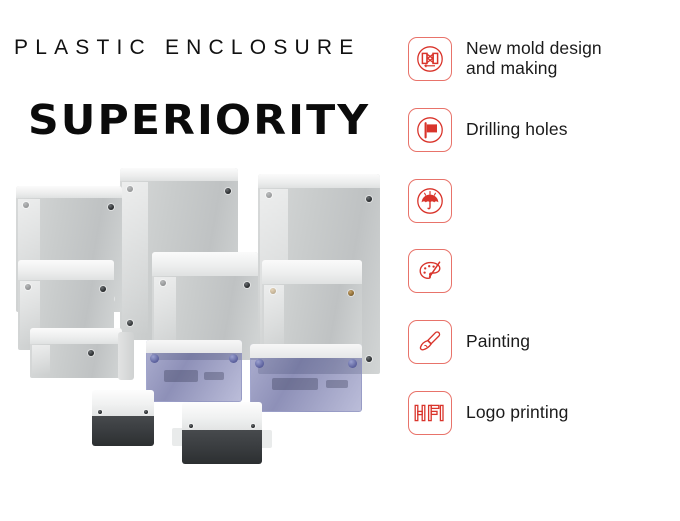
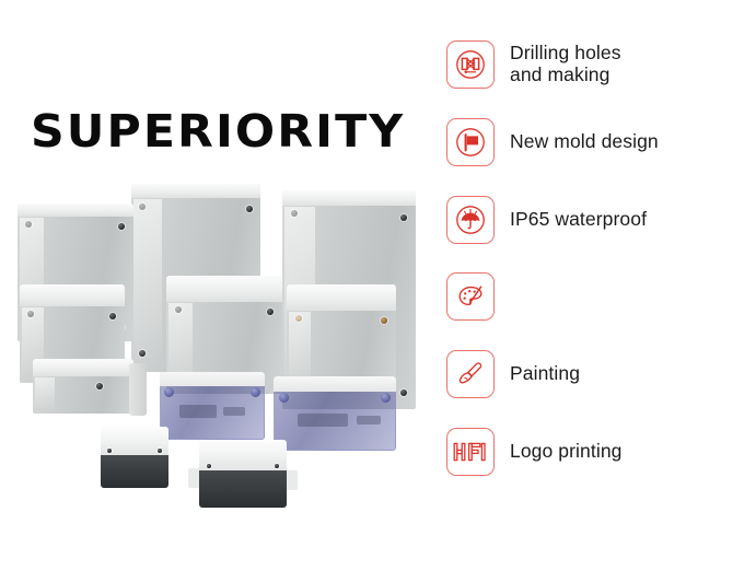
- PLASTIC ENCLOSURE
  SUPERIORITY
- New mold design
+ Drilling holes
  and making
- Drilling holes
+ New mold design
+ IP65 waterproof
  Painting
  Logo printing
